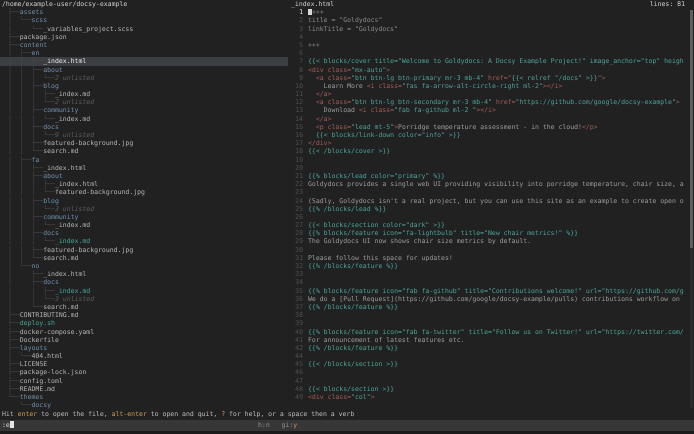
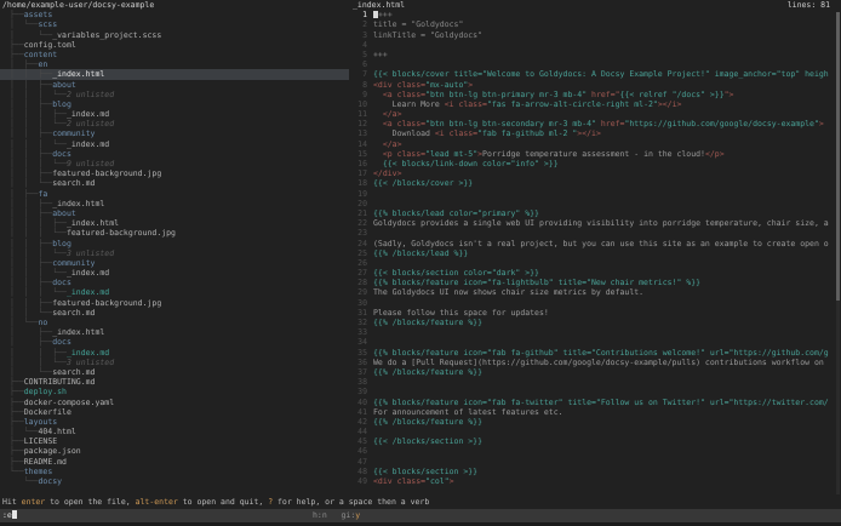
  /home/example-user/docsy-example
  ├──assets
  │ └──_variables_project.scss
- ├──package.json
+ ├──config.toml
  ├──content
  │ ├──en
  │ │ ├──_index.html
  │ │ ├──about
  │ │ │ └──2 unlisted
  │ │ ├──blog
  │ │ │ ├──_index.md
  │ │ │ └──2 unlisted
  │ │ ├──community
  │ │ │ └──_index.md
  │ │ ├──docs
  │ │ │ └──9 unlisted
  │ │ ├──featured-background.jpg
  │ │ └──search.md
  │ │ ├──_index.html
  │ │ ├──about
  │ │ │ ├──_index.html
  │ │ │ └──featured-background.jpg
  │ │ ├──blog
  │ │ │ └──3 unlisted
  │ │ ├──community
  │ │ │ └──_index.md
  │ │ ├──docs
  │ │ │ └──_index.md
  │ │ ├──featured-background.jpg
  │ │ └──search.md
  │ ├──_index.html
  │ ├──docs
  │ │ ├──_index.md
  │ │ └──3 unlisted
  │ └──search.md
  ├──CONTRIBUTING.md
  ├──deploy.sh
  ├──docker-compose.yaml
  ├──Dockerfile
  ├──layouts
  ├──LICENSE
- ├──package-lock.json
- ├──config.toml
+ ├──package.json
  ├──README.md
  └──themes
  _index.html
  lines: 81
  1 +++
  2 title = "Goldydocs"
  3 linkTitle = "Goldydocs"
  4
  5 +++
  6
  7 {{< blocks/cover title="Welcome to Goldydocs: A Docsy Example Project!" image_anchor="top" heigh
  8 <div class="mx-auto">
  9 <a class="btn btn-lg btn-primary mr-3 mb-4" href="{{< relref "/docs" >}}">
  10 Learn More <i class="fas fa-arrow-alt-circle-right ml-2"></i>
  11 </a>
  12 <a class="btn btn-lg btn-secondary mr-3 mb-4" href="https://github.com/google/docsy-example">
  13 Download <i class="fab fa-github ml-2 "></i>
  14 </a>
  15 <p class="lead mt-5">Porridge temperature assessment - in the cloud!</p>
  16 {{< blocks/link-down color="info" >}}
  17 </div>
  18 {{< /blocks/cover >}}
  19
  20
  21 {{% blocks/lead color="primary" %}}
  22 Goldydocs provides a single web UI providing visibility into porridge temperature, chair size, a
  23
  24 (Sadly, Goldydocs isn't a real project, but you can use this site as an example to create open o
  25 {{% /blocks/lead %}}
  26
  27 {{< blocks/section color="dark" >}}
  28 {{% blocks/feature icon="fa-lightbulb" title="New chair metrics!" %}}
  29 The Goldydocs UI now shows chair size metrics by default.
  30
  31 Please follow this space for updates!
  32 {{% /blocks/feature %}}
  33
  34
  35 {{% blocks/feature icon="fab fa-github" title="Contributions welcome!" url="https://github.com/g
  36 We do a [Pull Request](https://github.com/google/docsy-example/pulls) contributions workflow on
  37 {{% /blocks/feature %}}
  38
  39
  40 {{% blocks/feature icon="fab fa-twitter" title="Follow us on Twitter!" url="https://twitter.com/
  41 For announcement of latest features etc.
  42 {{% /blocks/feature %}}
  44
  45 {{< /blocks/section >}}
  46
  47
  48 {{< blocks/section >}}
  49 <div class="col">
  Hit enter to open the file, alt-enter to open and quit, ? for help, or a space then a verb
  :e
  h:n gi:y
